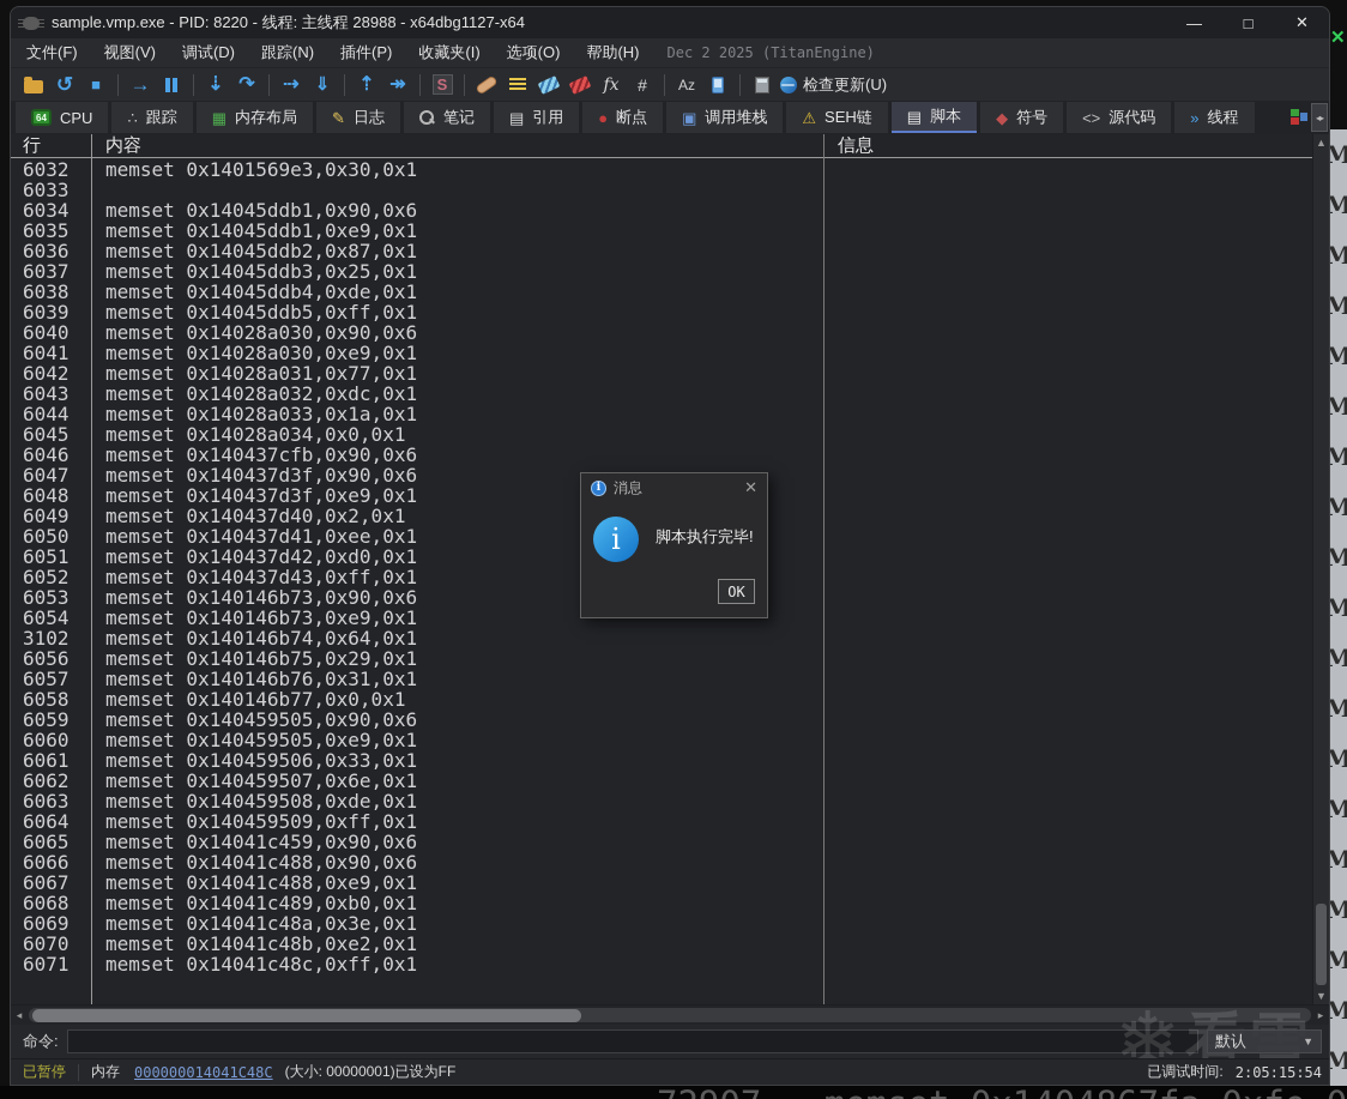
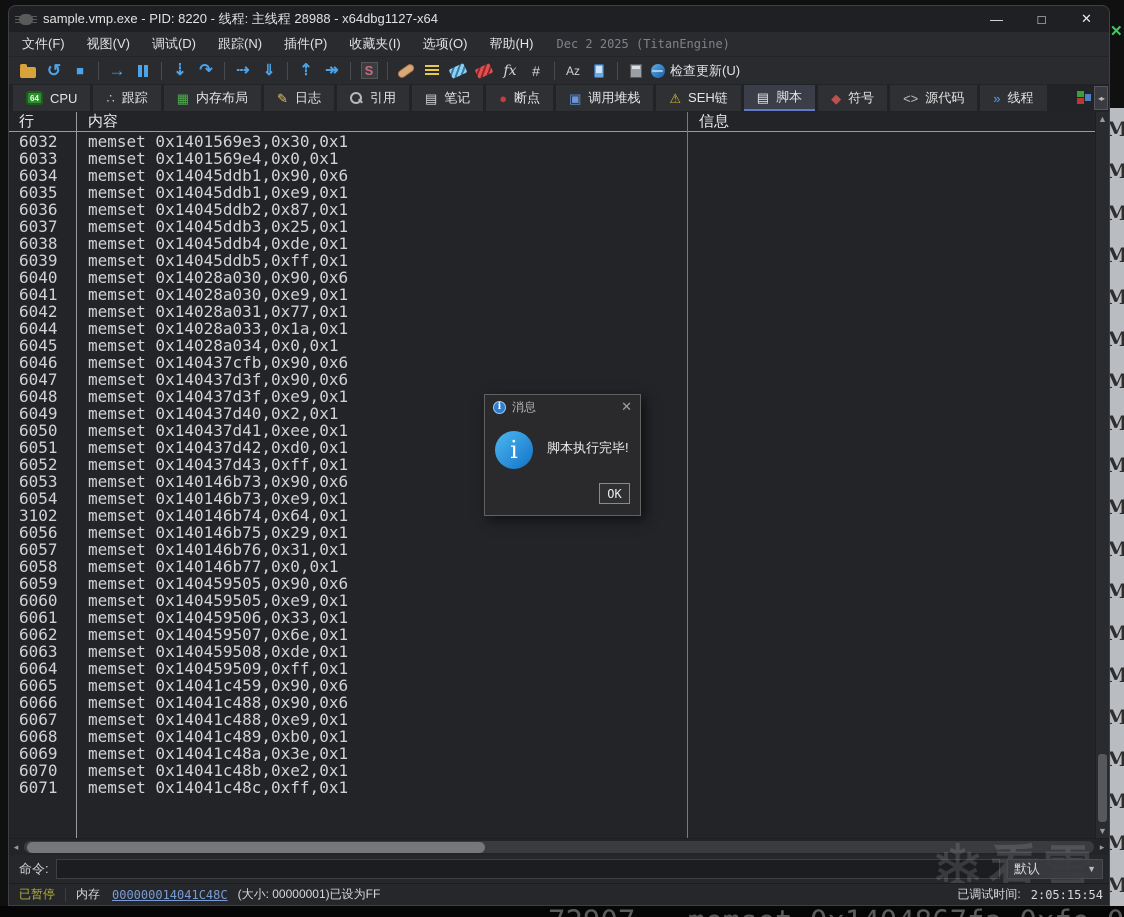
  M
  M
  M
  M
  M
  M
  M
  M
  M
  M
  M
  M
  M
  M
  M
  M
  M
  M
  M
  ✕
  sample.vmp.exe - PID: 8220 - 线程: 主线程 28988 - x64dbg1127-x64
  —
  □
  ✕
  文件(F)
  视图(V)
  调试(D)
  跟踪(N)
  插件(P)
  收藏夹(I)
  选项(O)
  帮助(H)
  Dec 2 2025 (TitanEngine)
  ↺
  ■
  →
  ⇣
  ↷
  ⇢
  ⇓
  ⇡
  ↠
  S
  fx
  #
  Az
  检查更新(U)
  64
  CPU
  ∴
  跟踪
  ▦
  内存布局
  ✎
  日志
- 笔记
+ 引用
  ▤
- 引用
+ 笔记
  ●
  断点
  ▣
  调用堆栈
  ⚠
  SEH链
  ▤
  脚本
  ◆
  符号
  <>
  源代码
  »
  线程
  ◂▸
  行
  内容
  信息
  6032
  memset 0x1401569e3,0x30,0x1
  6033
+ memset 0x1401569e4,0x0,0x1
  6034
  memset 0x14045ddb1,0x90,0x6
  6035
  memset 0x14045ddb1,0xe9,0x1
  6036
  memset 0x14045ddb2,0x87,0x1
  6037
  memset 0x14045ddb3,0x25,0x1
  6038
  memset 0x14045ddb4,0xde,0x1
  6039
  memset 0x14045ddb5,0xff,0x1
  6040
  memset 0x14028a030,0x90,0x6
  6041
  memset 0x14028a030,0xe9,0x1
  6042
  memset 0x14028a031,0x77,0x1
- 6043
- memset 0x14028a032,0xdc,0x1
  6044
  memset 0x14028a033,0x1a,0x1
  6045
  memset 0x14028a034,0x0,0x1
  6046
  memset 0x140437cfb,0x90,0x6
  6047
  memset 0x140437d3f,0x90,0x6
  6048
  memset 0x140437d3f,0xe9,0x1
  6049
  memset 0x140437d40,0x2,0x1
  6050
  memset 0x140437d41,0xee,0x1
  6051
  memset 0x140437d42,0xd0,0x1
  6052
  memset 0x140437d43,0xff,0x1
  6053
  memset 0x140146b73,0x90,0x6
  6054
  memset 0x140146b73,0xe9,0x1
  3102
  memset 0x140146b74,0x64,0x1
  6056
  memset 0x140146b75,0x29,0x1
  6057
  memset 0x140146b76,0x31,0x1
  6058
  memset 0x140146b77,0x0,0x1
  6059
  memset 0x140459505,0x90,0x6
  6060
  memset 0x140459505,0xe9,0x1
  6061
  memset 0x140459506,0x33,0x1
  6062
  memset 0x140459507,0x6e,0x1
  6063
  memset 0x140459508,0xde,0x1
  6064
  memset 0x140459509,0xff,0x1
  6065
  memset 0x14041c459,0x90,0x6
  6066
  memset 0x14041c488,0x90,0x6
  6067
  memset 0x14041c488,0xe9,0x1
  6068
  memset 0x14041c489,0xb0,0x1
  6069
  memset 0x14041c48a,0x3e,0x1
  6070
  memset 0x14041c48b,0xe2,0x1
  6071
  memset 0x14041c48c,0xff,0x1
  ▲
  ▼
  ◂
  ▸
  命令:
  默认
  ▼
  已暂停
  内存
  000000014041C48C
  (大小: 00000001)已设为FF
  已调试时间:
  2:05:15:54
  ❄
  i
  消息
  ✕
  i
  脚本执行完毕!
  OK
